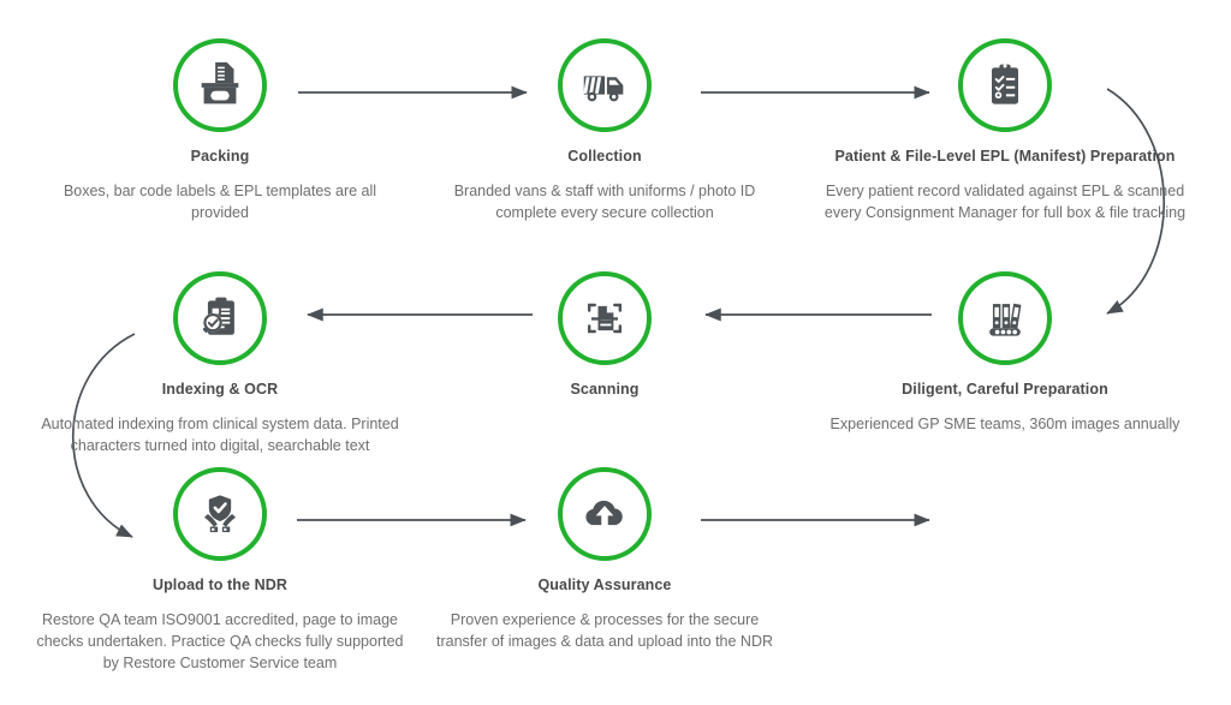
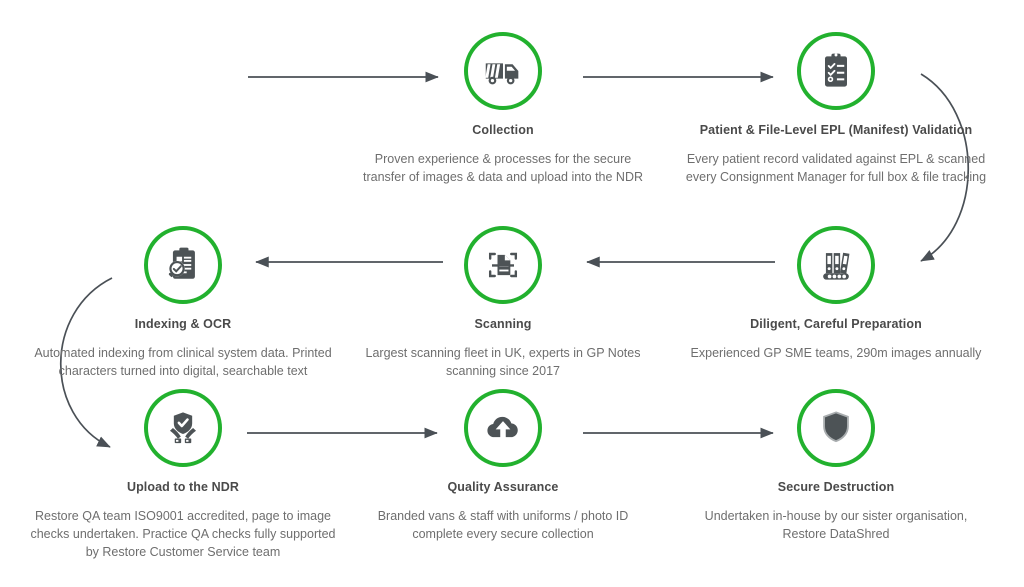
- Packing
- Boxes, bar code labels & EPL templates are all provided
  Collection
- Branded vans & staff with uniforms / photo ID complete every secure collection
+ Proven experience & processes for the secure transfer of images & data and upload into the NDR
- Patient & File-Level EPL (Manifest) Preparation
+ Patient & File-Level EPL (Manifest) Validation
  Every patient record validated against EPL & scanned every Consignment Manager for full box & file tracking
  Indexing & OCR
  Automated indexing from clinical system data. Printed characters turned into digital, searchable text
  Scanning
+ Largest scanning fleet in UK, experts in GP Notes scanning since 2017
  Diligent, Careful Preparation
- Experienced GP SME teams, 360m images annually
+ Experienced GP SME teams, 290m images annually
  Upload to the NDR
  Restore QA team ISO9001 accredited, page to image checks undertaken. Practice QA checks fully supported by Restore Customer Service team
  Quality Assurance
- Proven experience & processes for the secure transfer of images & data and upload into the NDR
+ Branded vans & staff with uniforms / photo ID complete every secure collection
+ Secure Destruction
+ Undertaken in-house by our sister organisation, Restore DataShred
